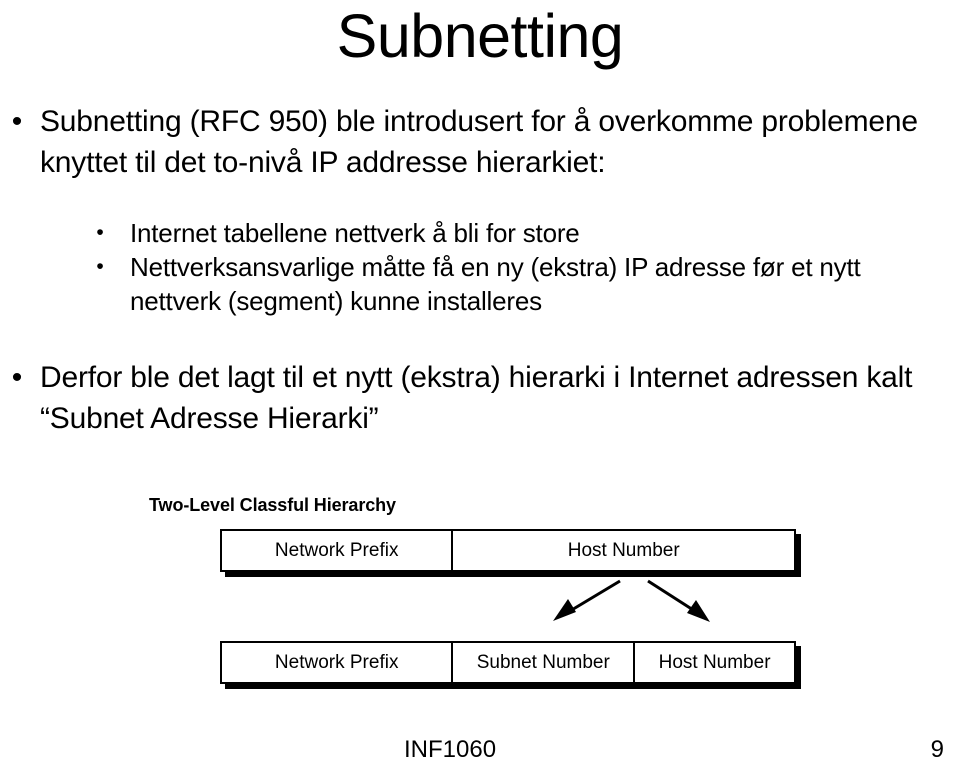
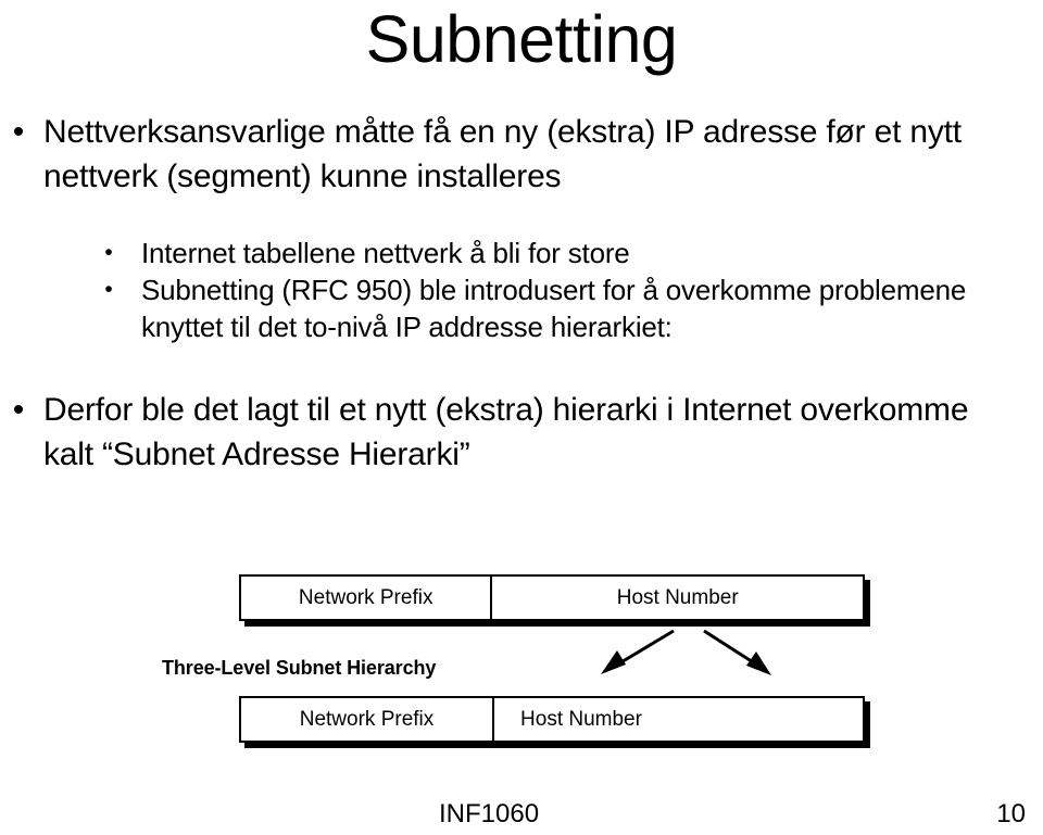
  Subnetting
  •
- Subnetting (RFC 950) ble introdusert for å overkomme problemene knyttet til det to-nivå IP addresse hierarkiet:
+ Nettverksansvarlige måtte få en ny (ekstra) IP adresse før et nytt nettverk (segment) kunne installeres
  •
  Internet tabellene nettverk å bli for store
  •
- Nettverksansvarlige måtte få en ny (ekstra) IP adresse før et nytt nettverk (segment) kunne installeres
+ Subnetting (RFC 950) ble introdusert for å overkomme problemene knyttet til det to-nivå IP addresse hierarkiet:
  •
- Derfor ble det lagt til et nytt (ekstra) hierarki i Internet adressen kalt “Subnet Adresse Hierarki”
+ Derfor ble det lagt til et nytt (ekstra) hierarki i Internet overkomme kalt “Subnet Adresse Hierarki”
- Two-Level Classful Hierarchy
  Network Prefix
  Host Number
+ Three-Level Subnet Hierarchy
  Network Prefix
- Subnet Number
  Host Number
  INF1060
- 9
+ 10
